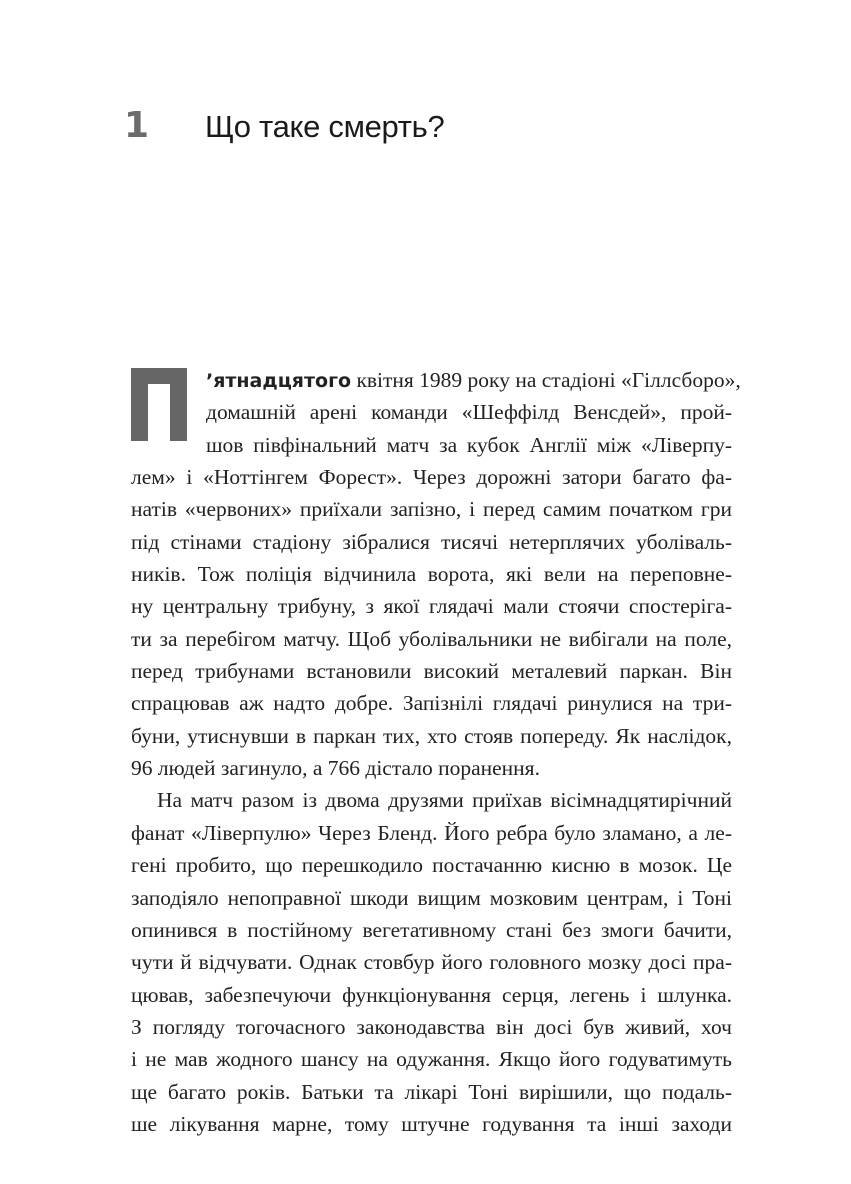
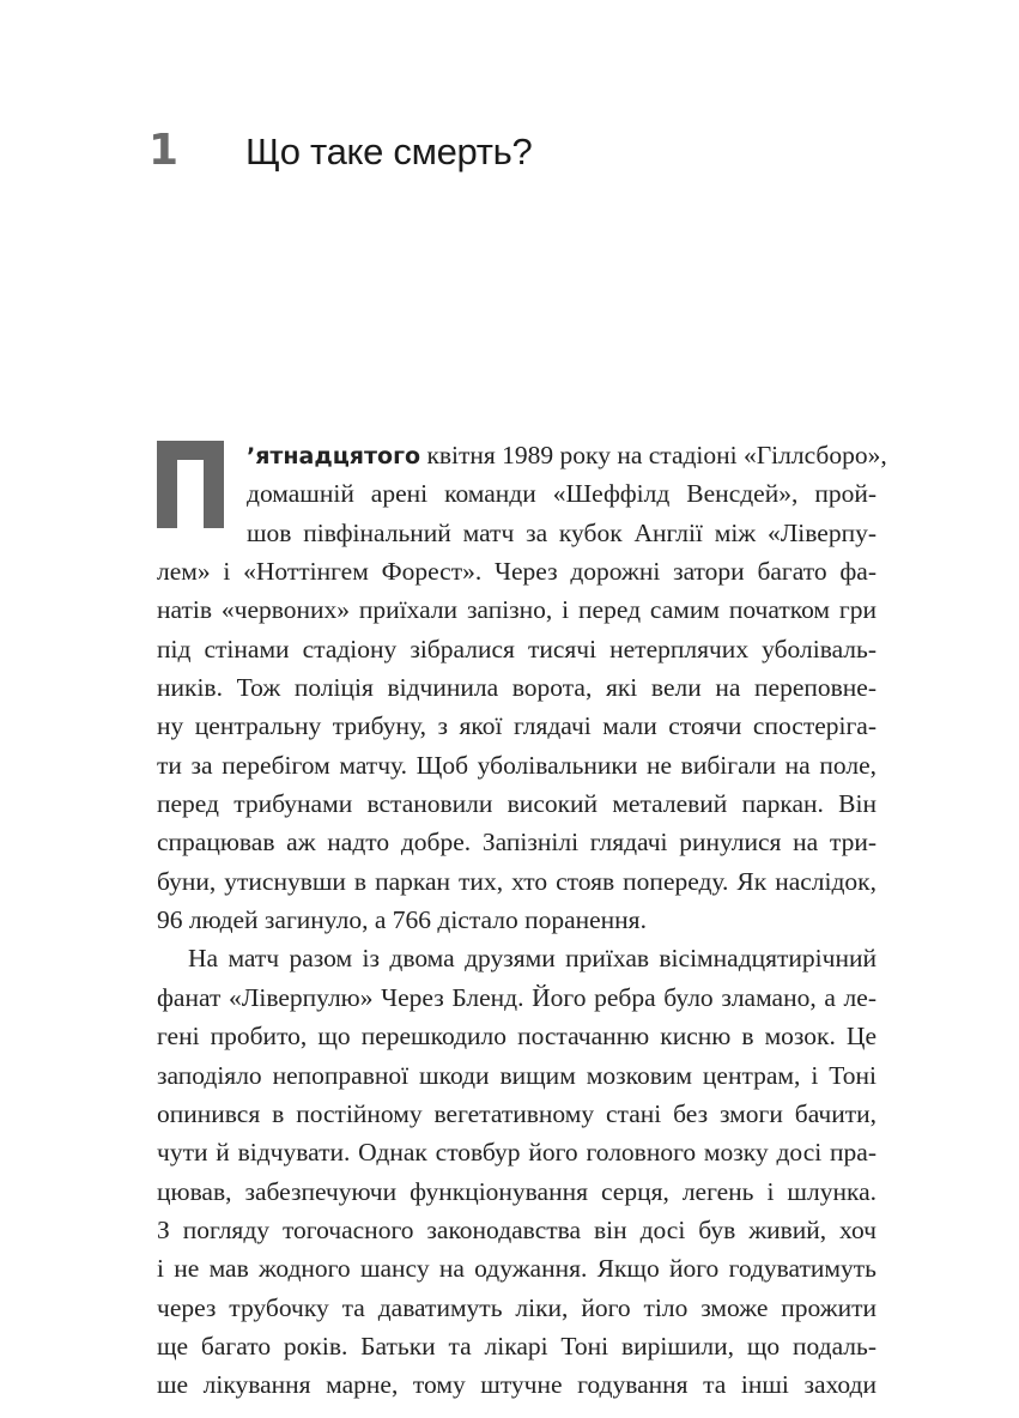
  1
  Що таке смерть?
  ’ятнадцятого квітня 1989 року на стадіоні «Гіллсборо»,
  домашній арені команди «Шеффілд Венсдей», прой-
  шов півфінальний матч за кубок Англії між «Ліверпу-
  лем» і «Ноттінгем Форест». Через дорожні затори багато фа-
  натів «червоних» приїхали запізно, і перед самим початком гри
  під стінами стадіону зібралися тисячі нетерплячих уболіваль-
  ників. Тож поліція відчинила ворота, які вели на переповне-
  ну центральну трибуну, з якої глядачі мали стоячи спостеріга-
  ти за перебігом матчу. Щоб уболівальники не вибігали на поле,
  перед трибунами встановили високий металевий паркан. Він
  спрацював аж надто добре. Запізнілі глядачі ринулися на три-
  буни, утиснувши в паркан тих, хто стояв попереду. Як наслідок,
  96 людей загинуло, а 766 дістало поранення.
  На матч разом із двома друзями приїхав вісімнадцятирічний
  фанат «Ліверпулю» Через Бленд. Його ребра було зламано, а ле-
  гені пробито, що перешкодило постачанню кисню в мозок. Це
  заподіяло непоправної шкоди вищим мозковим центрам, і Тоні
  опинився в постійному вегетативному стані без змоги бачити,
  чути й відчувати. Однак стовбур його головного мозку досі пра-
  цював, забезпечуючи функціонування серця, легень і шлунка.
  З погляду тогочасного законодавства він досі був живий, хоч
  і не мав жодного шансу на одужання. Якщо його годуватимуть
+ через трубочку та даватимуть ліки, його тіло зможе прожити
  ще багато років. Батьки та лікарі Тоні вирішили, що подаль-
  ше лікування марне, тому штучне годування та інші заходи
